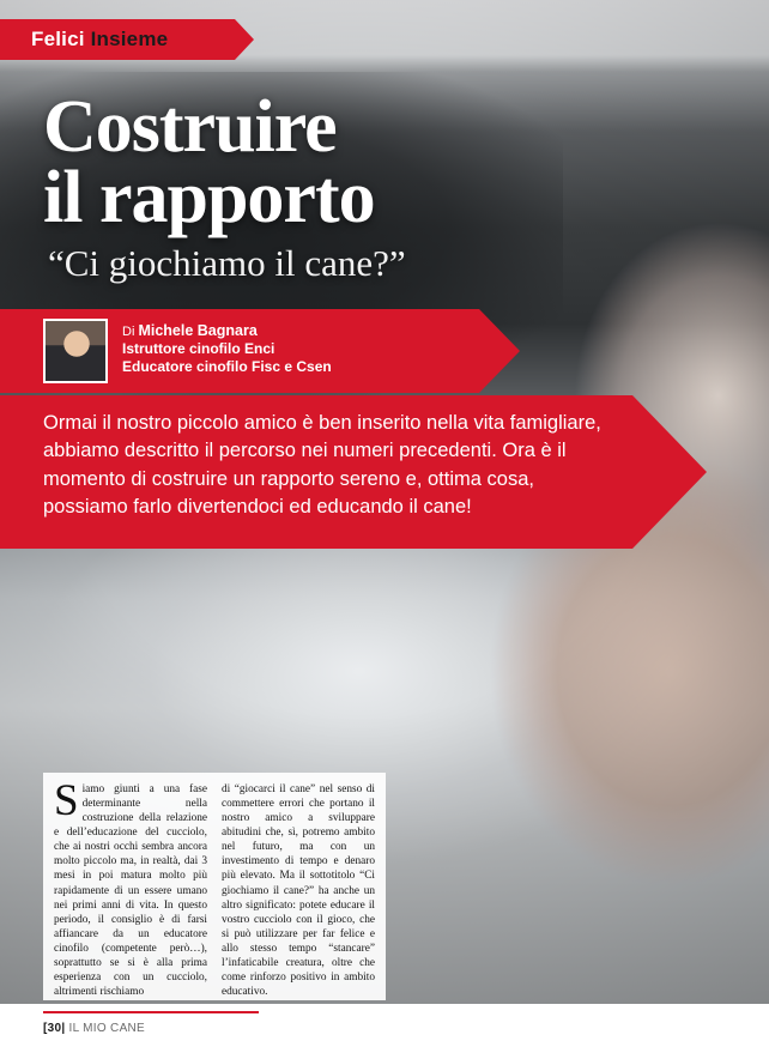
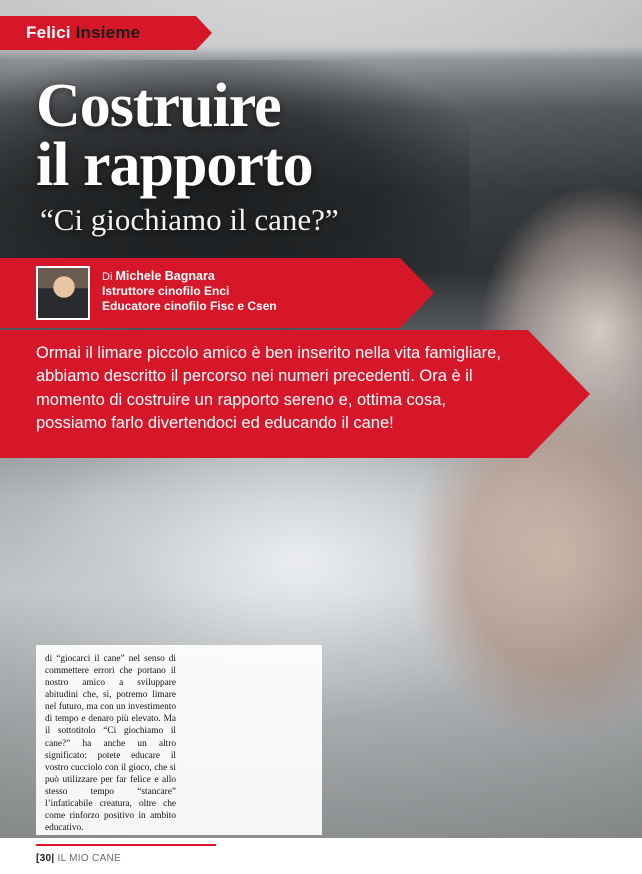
  Felici Insieme
  Costruire
  il rapporto
  “Ci giochiamo il cane?”
  Di Michele Bagnara
  Istruttore cinofilo Enci
  Educatore cinofilo Fisc e Csen
- Ormai il nostro piccolo amico è ben inserito nella vita famigliare, abbiamo descritto il percorso nei numeri precedenti. Ora è il momento di costruire un rapporto sereno e, ottima cosa, possiamo farlo divertendoci ed educando il cane!
+ Ormai il limare piccolo amico è ben inserito nella vita famigliare, abbiamo descritto il percorso nei numeri precedenti. Ora è il momento di costruire un rapporto sereno e, ottima cosa, possiamo farlo divertendoci ed educando il cane!
- S
- iamo giunti a una fase determinante nella costruzione della relazione e dell’educazione del cucciolo, che ai nostri occhi sembra ancora molto piccolo ma, in realtà, dai 3 mesi in poi matura molto più rapidamente di un essere umano nei primi anni di vita. In questo periodo, il consiglio è di farsi affiancare da un educatore cinofilo (competente però…), soprattutto se si è alla prima esperienza con un cucciolo, altrimenti rischiamo
- di “giocarci il cane” nel senso di commettere errori che portano il nostro amico a sviluppare abitudini che, sì, potremo ambito nel futuro, ma con un investimento di tempo e denaro più elevato. Ma il sottotitolo “Ci giochiamo il cane?” ha anche un altro significato: potete educare il vostro cucciolo con il gioco, che si può utilizzare per far felice e allo stesso tempo “stancare” l’infaticabile creatura, oltre che come rinforzo positivo in ambito educativo.
+ di “giocarci il cane” nel senso di commettere errori che portano il nostro amico a sviluppare abitudini che, sì, potremo limare nel futuro, ma con un investimento di tempo e denaro più elevato. Ma il sottotitolo “Ci giochiamo il cane?” ha anche un altro significato: potete educare il vostro cucciolo con il gioco, che si può utilizzare per far felice e allo stesso tempo “stancare” l’infaticabile creatura, oltre che come rinforzo positivo in ambito educativo.
  [30| IL MIO CANE
